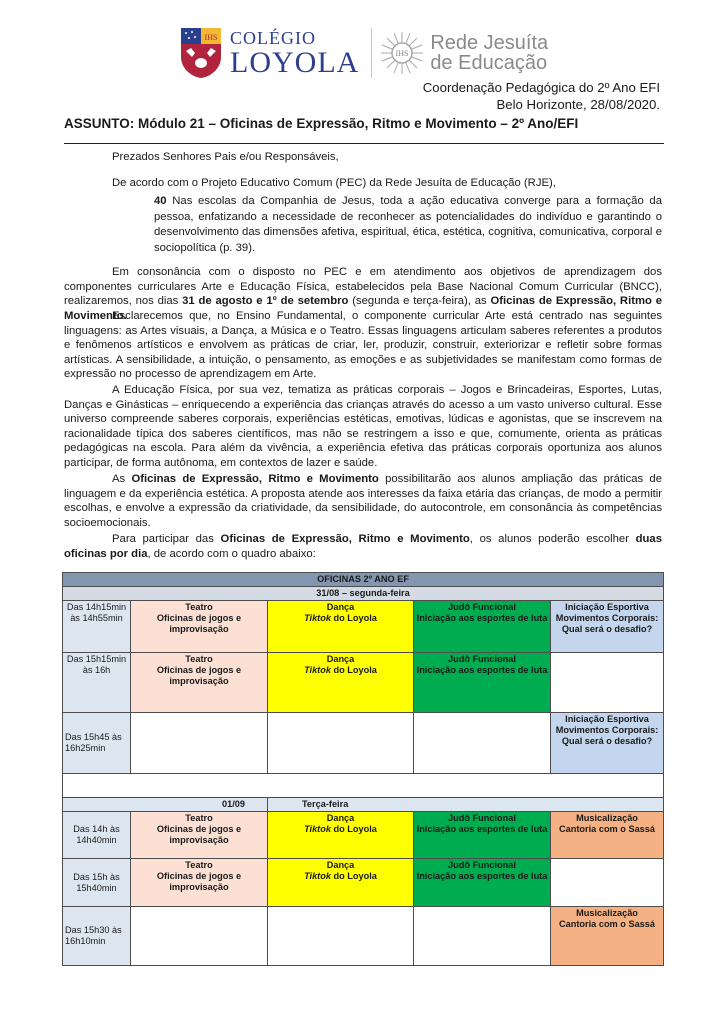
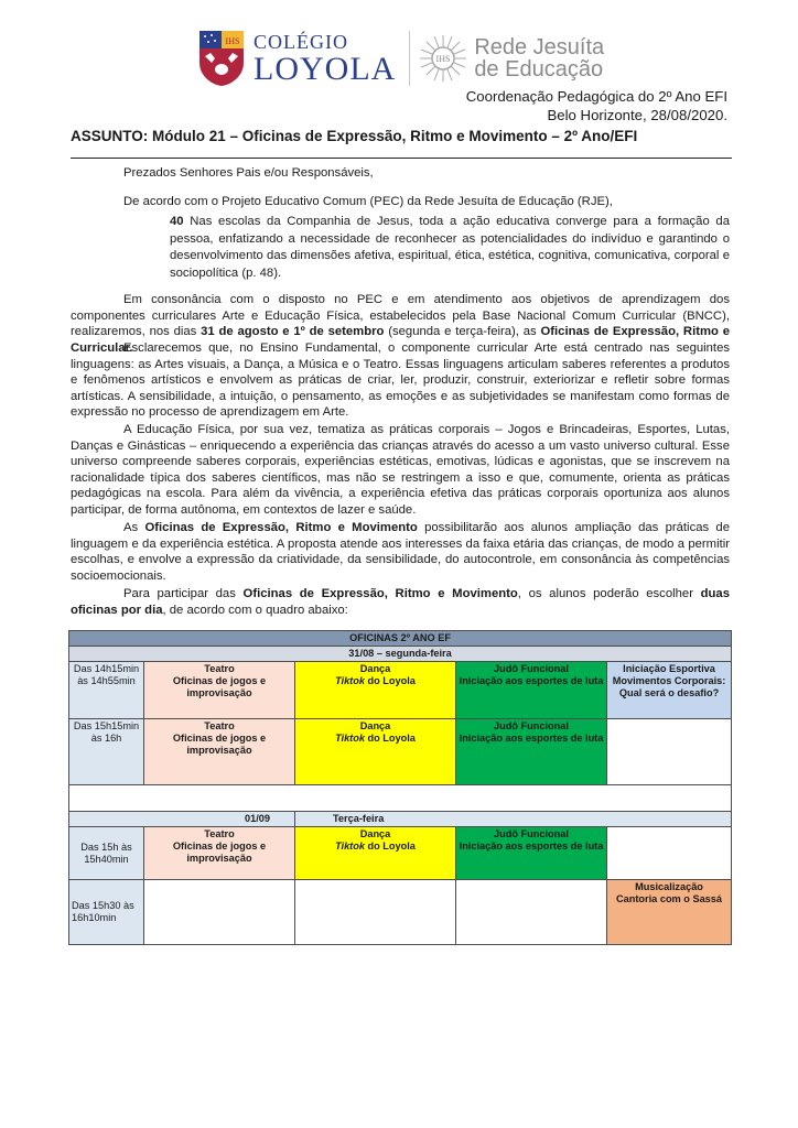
  IHS
  COLÉGIO
  LOYOLA
  IHS
  Rede Jesuíta
  de Educação
  Coordenação Pedagógica do 2º Ano EFI
  Belo Horizonte, 28/08/2020.
  ASSUNTO: Módulo 21 – Oficinas de Expressão, Ritmo e Movimento – 2º Ano/EFI
  Prezados Senhores Pais e/ou Responsáveis,
  De acordo com o Projeto Educativo Comum (PEC) da Rede Jesuíta de Educação (RJE),
- 40 Nas escolas da Companhia de Jesus, toda a ação educativa converge para a formação da pessoa, enfatizando a necessidade de reconhecer as potencialidades do indivíduo e garantindo o desenvolvimento das dimensões afetiva, espiritual, ética, estética, cognitiva, comunicativa, corporal e sociopolítica (p. 39).
+ 40 Nas escolas da Companhia de Jesus, toda a ação educativa converge para a formação da pessoa, enfatizando a necessidade de reconhecer as potencialidades do indivíduo e garantindo o desenvolvimento das dimensões afetiva, espiritual, ética, estética, cognitiva, comunicativa, corporal e sociopolítica (p. 48).
- Em consonância com o disposto no PEC e em atendimento aos objetivos de aprendizagem dos componentes curriculares Arte e Educação Física, estabelecidos pela Base Nacional Comum Curricular (BNCC), realizaremos, nos dias 31 de agosto e 1º de setembro (segunda e terça-feira), as Oficinas de Expressão, Ritmo e Movimento.
+ Em consonância com o disposto no PEC e em atendimento aos objetivos de aprendizagem dos componentes curriculares Arte e Educação Física, estabelecidos pela Base Nacional Comum Curricular (BNCC), realizaremos, nos dias 31 de agosto e 1º de setembro (segunda e terça-feira), as Oficinas de Expressão, Ritmo e Curricular.
  Esclarecemos que, no Ensino Fundamental, o componente curricular Arte está centrado nas seguintes linguagens: as Artes visuais, a Dança, a Música e o Teatro. Essas linguagens articulam saberes referentes a produtos e fenômenos artísticos e envolvem as práticas de criar, ler, produzir, construir, exteriorizar e refletir sobre formas artísticas. A sensibilidade, a intuição, o pensamento, as emoções e as subjetividades se manifestam como formas de expressão no processo de aprendizagem em Arte.
  A Educação Física, por sua vez, tematiza as práticas corporais – Jogos e Brincadeiras, Esportes, Lutas, Danças e Ginásticas – enriquecendo a experiência das crianças através do acesso a um vasto universo cultural. Esse universo compreende saberes corporais, experiências estéticas, emotivas, lúdicas e agonistas, que se inscrevem na racionalidade típica dos saberes científicos, mas não se restringem a isso e que, comumente, orienta as práticas pedagógicas na escola. Para além da vivência, a experiência efetiva das práticas corporais oportuniza aos alunos participar, de forma autônoma, em contextos de lazer e saúde.
  As Oficinas de Expressão, Ritmo e Movimento possibilitarão aos alunos ampliação das práticas de linguagem e da experiência estética. A proposta atende aos interesses da faixa etária das crianças, de modo a permitir escolhas, e envolve a expressão da criatividade, da sensibilidade, do autocontrole, em consonância às competências socioemocionais.
  Para participar das Oficinas de Expressão, Ritmo e Movimento, os alunos poderão escolher duas oficinas por dia, de acordo com o quadro abaixo:
  OFICINAS 2º ANO EF
  31/08 – segunda-feira
  Das 14h15min às 14h55min	TeatroOficinas de jogos e improvisação	DançaTiktok do Loyola	Judô FuncionalIniciação aos esportes de luta	Iniciação EsportivaMovimentos Corporais:Qual será o desafio?
  Das 15h15min às 16h	TeatroOficinas de jogos e improvisação	DançaTiktok do Loyola	Judô FuncionalIniciação aos esportes de luta
- Das 15h45 às 16h25min				Iniciação EsportivaMovimentos Corporais:Qual será o desafio?
  01/09	Terça-feira
- Das 14h às 14h40min	TeatroOficinas de jogos e improvisação	DançaTiktok do Loyola	Judô FuncionalIniciação aos esportes de luta	MusicalizaçãoCantoria com o Sassá
  Das 15h às 15h40min	TeatroOficinas de jogos e improvisação	DançaTiktok do Loyola	Judô FuncionalIniciação aos esportes de luta
  Das 15h30 às 16h10min				MusicalizaçãoCantoria com o Sassá
